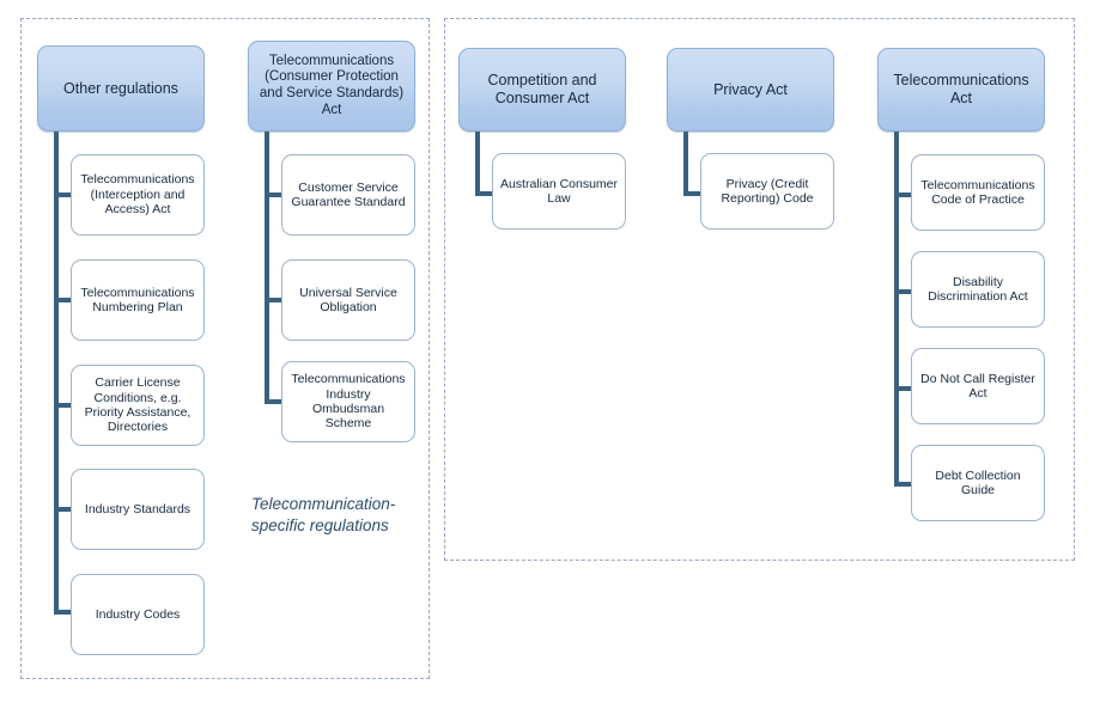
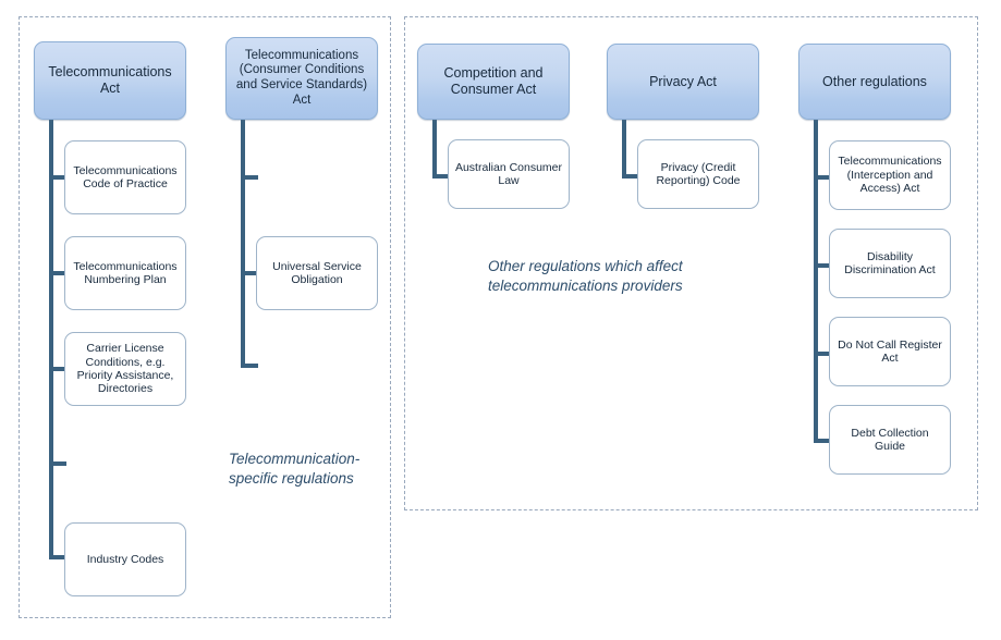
- Other regulations
+ Telecommunications Act
- Telecommunications (Interception and Access) Act
+ Telecommunications Code of Practice
  Telecommunications Numbering Plan
  Carrier License Conditions, e.g. Priority Assistance, Directories
- Industry Standards
  Industry Codes
- Telecommunications (Consumer Protection and Service Standards) Act
+ Telecommunications (Consumer Conditions and Service Standards) Act
- Customer Service Guarantee Standard
  Universal Service Obligation
- Telecommunications Industry Ombudsman Scheme
  Telecommunication-specific regulations
  Competition and Consumer Act
  Australian Consumer Law
  Privacy Act
  Privacy (Credit Reporting) Code
- Telecommunications Act
+ Other regulations
- Telecommunications Code of Practice
+ Telecommunications (Interception and Access) Act
  Disability Discrimination Act
  Do Not Call Register Act
  Debt Collection Guide
+ Other regulations which affect telecommunications providers
